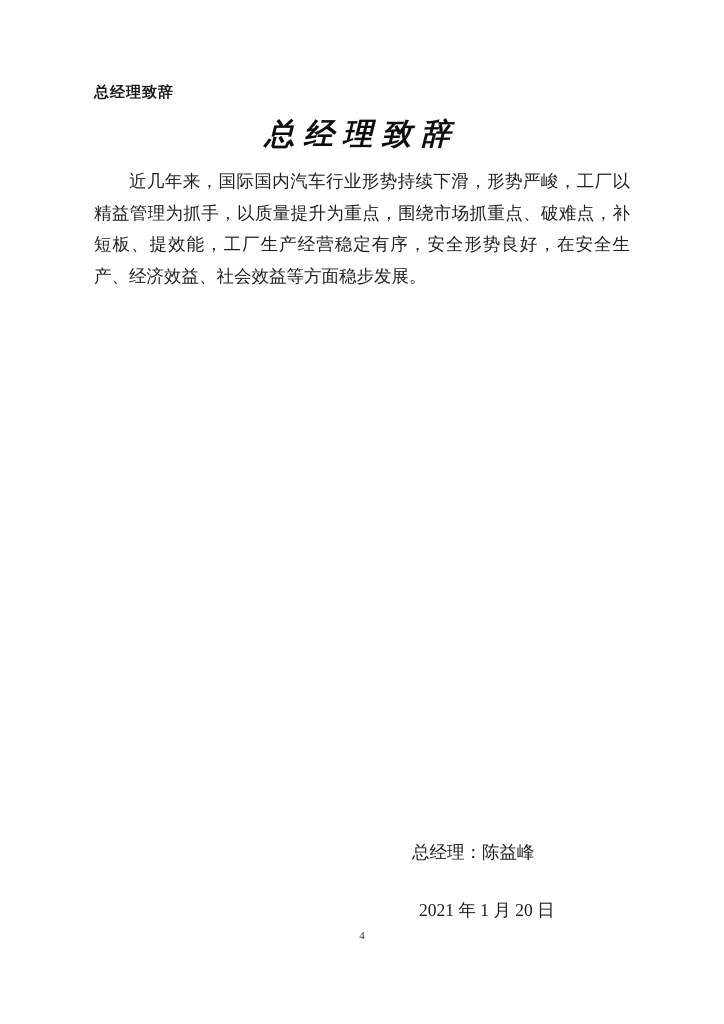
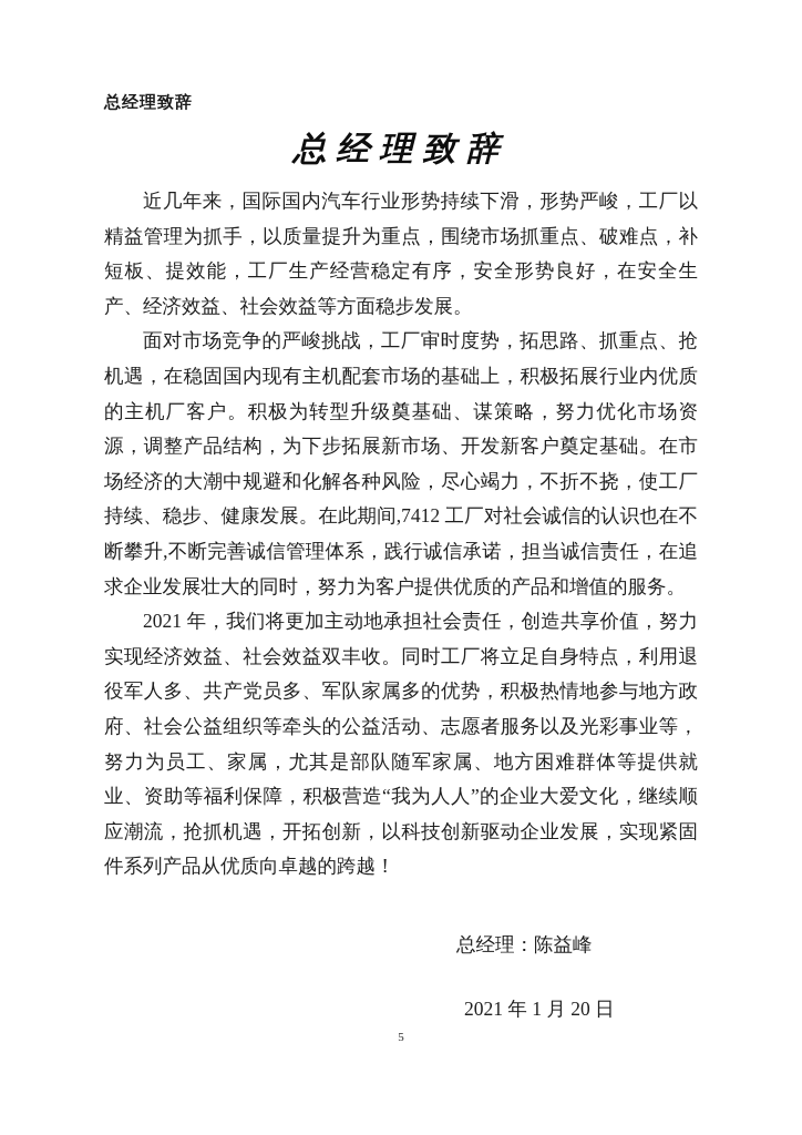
  总经理致辞
  总经理致辞
  近几年来，国际国内汽车行业形势持续下滑，形势严峻，工厂以精益管理为抓手，以质量提升为重点，围绕市场抓重点、破难点，补短板、提效能，工厂生产经营稳定有序，安全形势良好，在安全生产、经济效益、社会效益等方面稳步发展。
+ 面对市场竞争的严峻挑战，工厂审时度势，拓思路、抓重点、抢机遇，在稳固国内现有主机配套市场的基础上，积极拓展行业内优质的主机厂客户。积极为转型升级奠基础、谋策略，努力优化市场资源，调整产品结构，为下步拓展新市场、开发新客户奠定基础。在市场经济的大潮中规避和化解各种风险，尽心竭力，不折不挠，使工厂持续、稳步、健康发展。在此期间,7412 工厂对社会诚信的认识也在不断攀升,不断完善诚信管理体系，践行诚信承诺，担当诚信责任，在追求企业发展壮大的同时，努力为客户提供优质的产品和增值的服务。
+ 2021 年，我们将更加主动地承担社会责任，创造共享价值，努力实现经济效益、社会效益双丰收。同时工厂将立足自身特点，利用退役军人多、共产党员多、军队家属多的优势，积极热情地参与地方政府、社会公益组织等牵头的公益活动、志愿者服务以及光彩事业等，努力为员工、家属，尤其是部队随军家属、地方困难群体等提供就业、资助等福利保障，积极营造“我为人人”的企业大爱文化，继续顺应潮流，抢抓机遇，开拓创新，以科技创新驱动企业发展，实现紧固件系列产品从优质向卓越的跨越！
  总经理：陈益峰
  2021 年 1 月 20 日
- 4
+ 5
